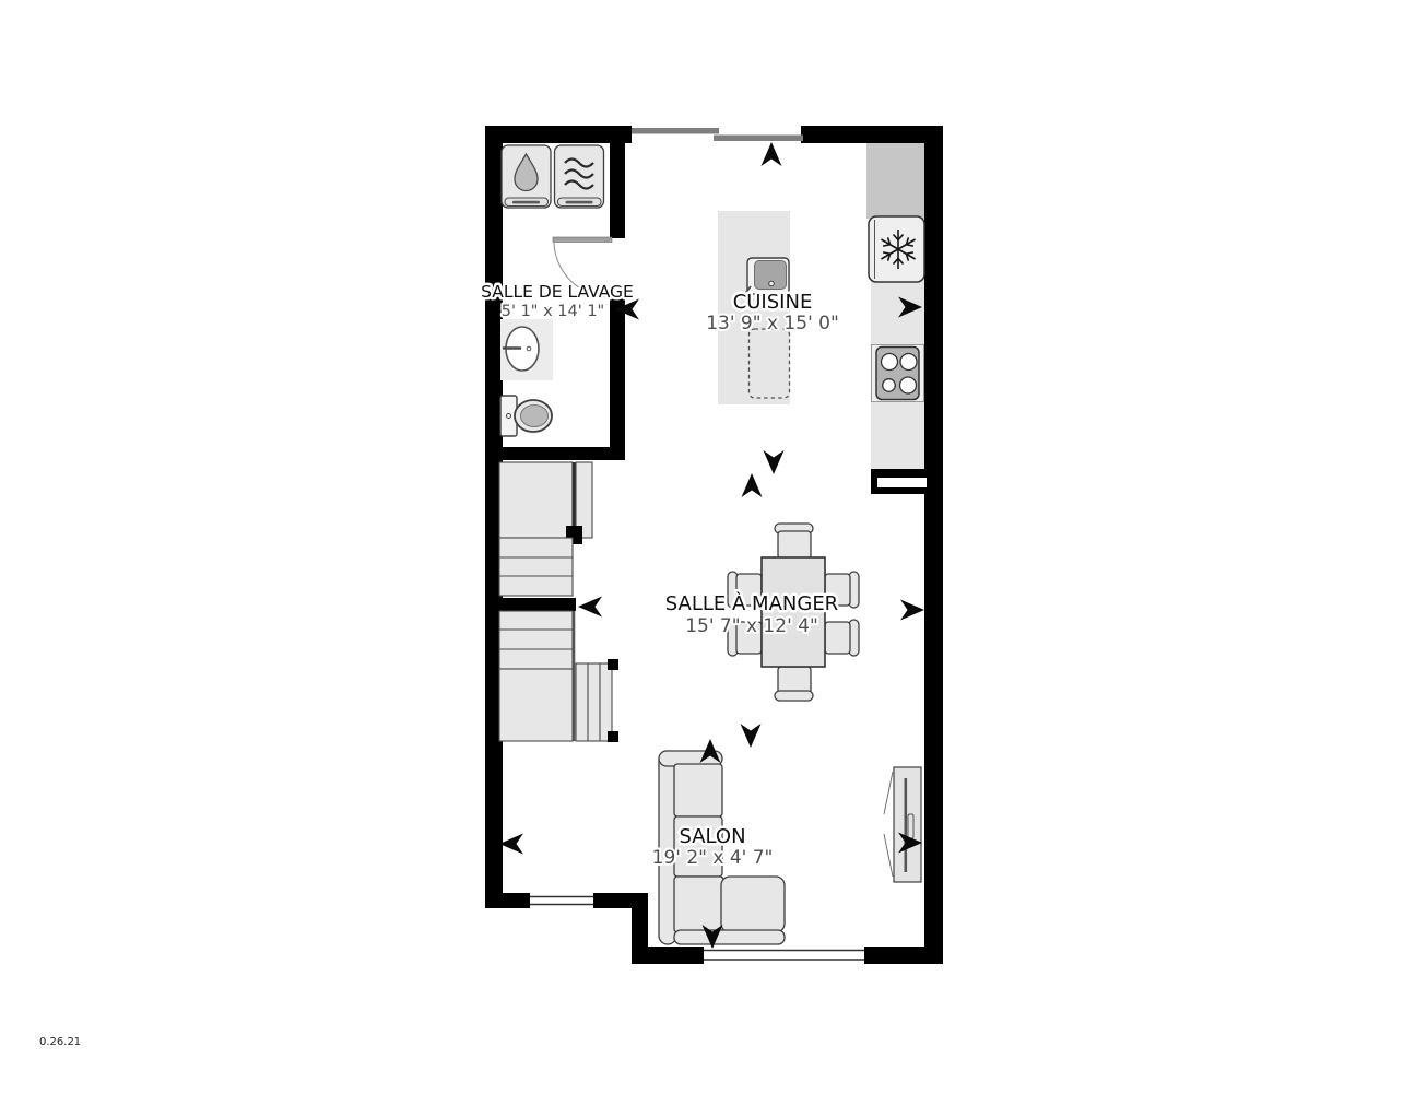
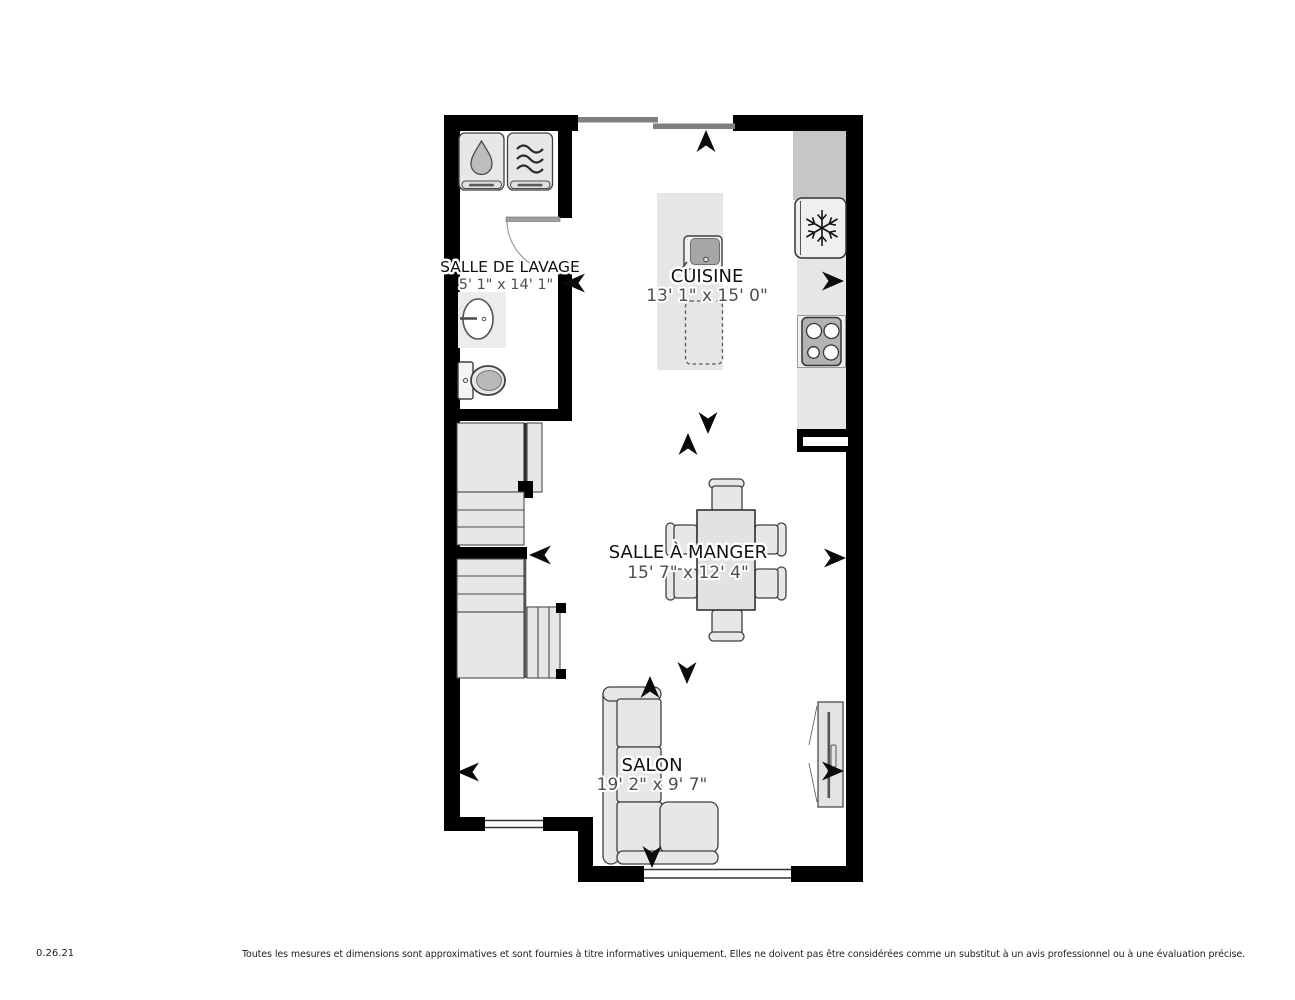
  SALLE DE LAVAGE
  5' 1" x 14' 1"
  CUISINE
- 13' 9" x 15' 0"
+ 13' 1" x 15' 0"
  SALLE À MANGER
  15' 7" x 12' 4"
  SALON
- 19' 2" x 4' 7"
+ 19' 2" x 9' 7"
  0.26.21
+ Toutes les mesures et dimensions sont approximatives et sont fournies à titre informatives uniquement. Elles ne doivent pas être considérées comme un substitut à un avis professionnel ou à une évaluation précise.
